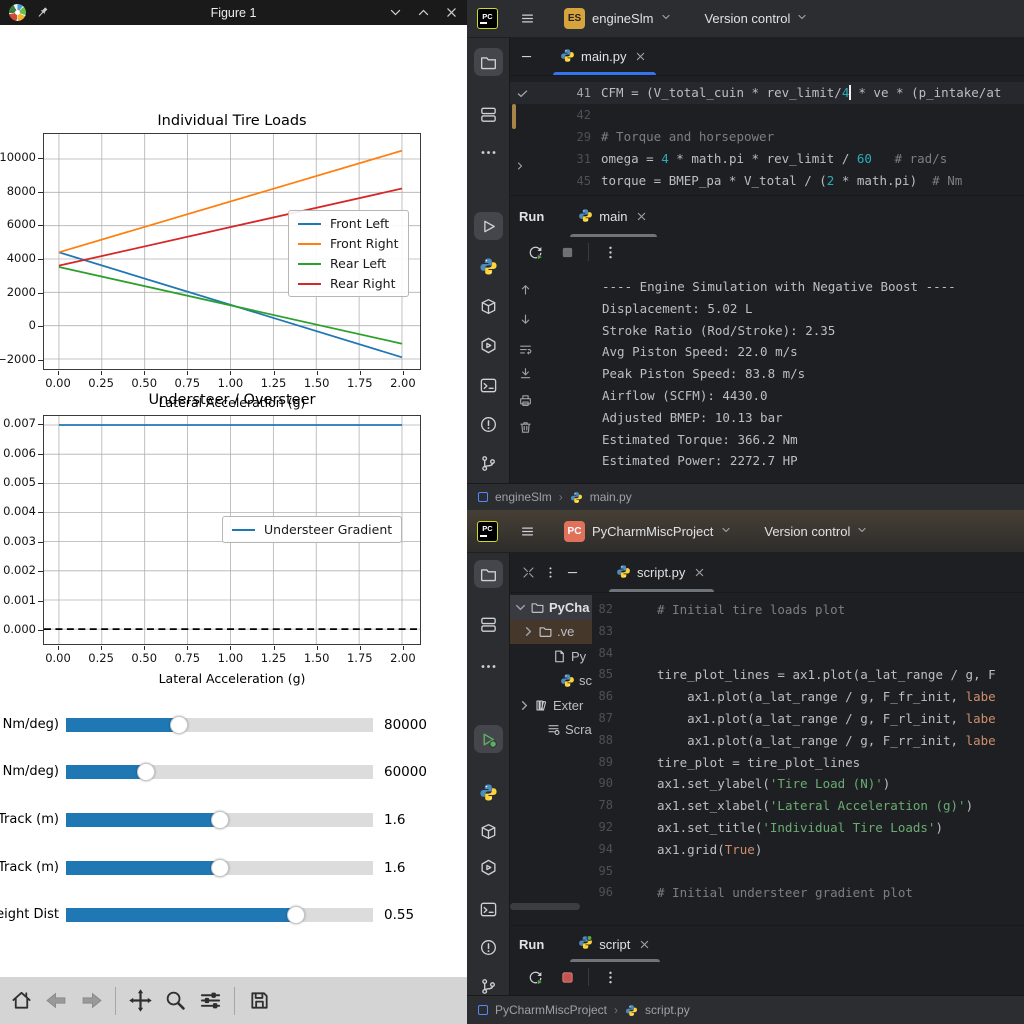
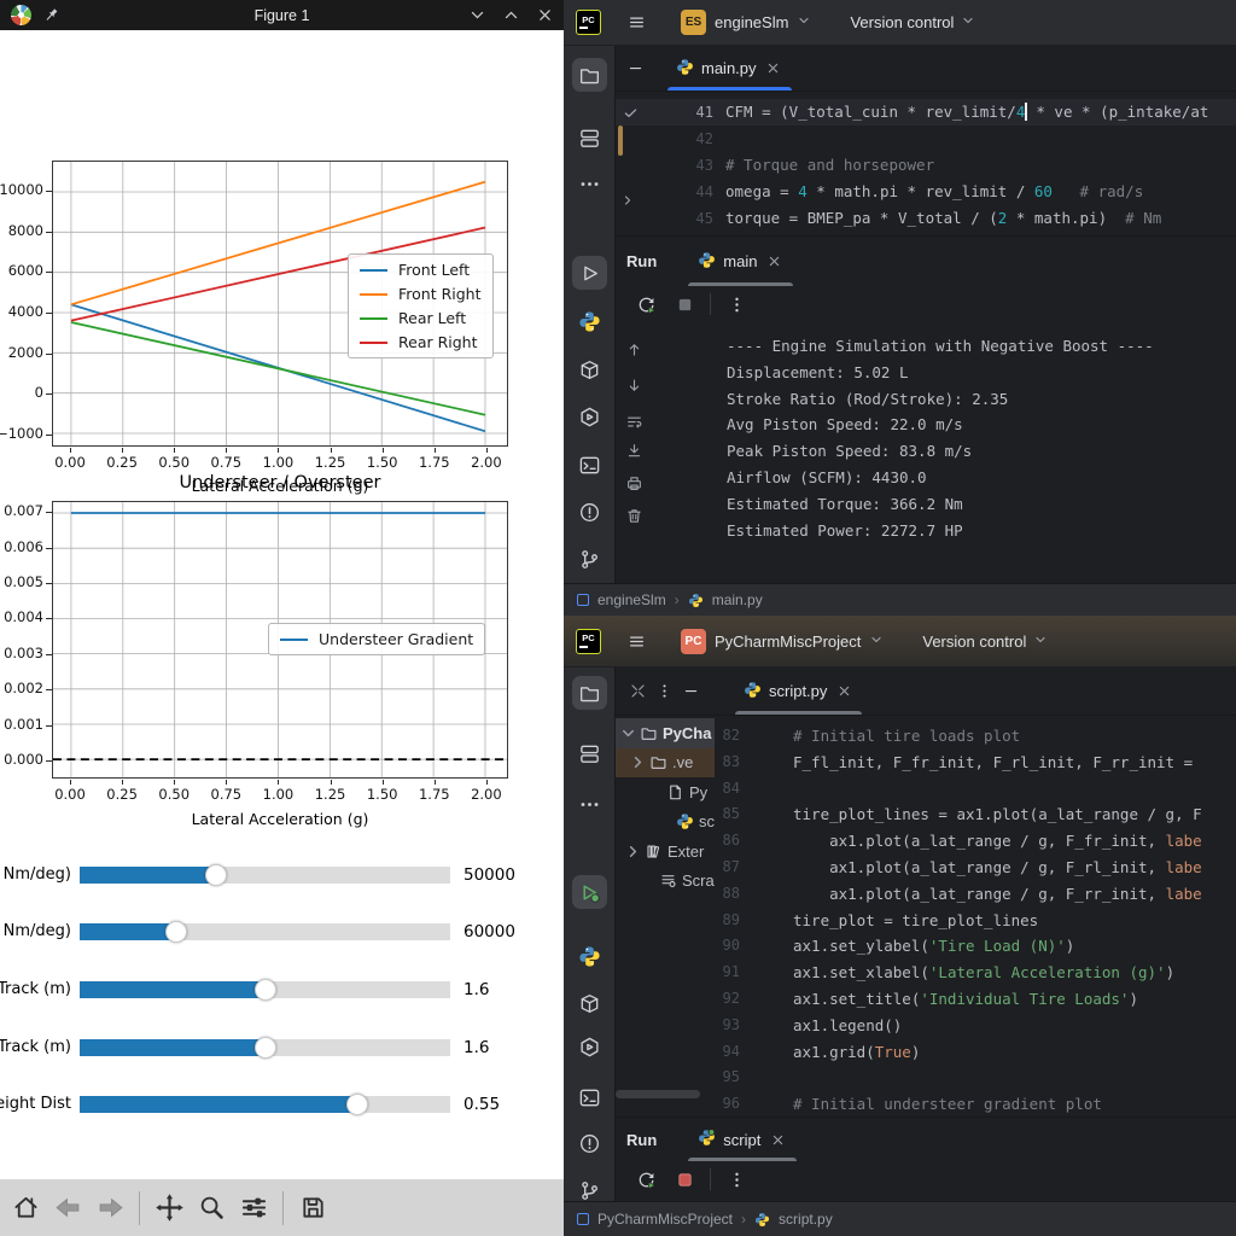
  Figure 1
- Individual Tire Loads
  Lateral Acceleration (g)
  Understeer / Oversteer
  Lateral Acceleration (g)
  Front Left
  Front Right
  Rear Left
  Rear Right
  Understeer Gradient
  Nm/deg)
- 80000
+ 50000
  Nm/deg)
  60000
  Track (m)
  1.6
  Track (m)
  1.6
  eight Dist
  0.55
  0.00
  0.25
  0.50
  0.75
  1.00
  1.25
  1.50
  1.75
  2.00
  10000
  8000
  6000
  4000
  2000
  0
- −2000
+ −1000
  0.00
  0.25
  0.50
  0.75
  1.00
  1.25
  1.50
  1.75
  2.00
  0.007
  0.006
  0.005
  0.004
  0.003
  0.002
  0.001
  0.000
  PC
  ES
  engineSlm
  Version control
  main.py
  41
  CFM = (V_total_cuin * rev_limit/4 * ve * (p_intake/at
  42
- 29
+ 43
  # Torque and horsepower
- 31
+ 44
  omega = 4 * math.pi * rev_limit / 60 # rad/s
  45
  torque = BMEP_pa * V_total / (2 * math.pi) # Nm
  Run
  main
  ---- Engine Simulation with Negative Boost ----
  Displacement: 5.02 L
  Stroke Ratio (Rod/Stroke): 2.35
  Avg Piston Speed: 22.0 m/s
  Peak Piston Speed: 83.8 m/s
  Airflow (SCFM): 4430.0
- Adjusted BMEP: 10.13 bar
  Estimated Torque: 366.2 Nm
  Estimated Power: 2272.7 HP
  engineSlm
  ›
  main.py
  PC
  PC
  PyCharmMiscProject
  Version control
  script.py
  82
  # Initial tire loads plot
  83
+ F_fl_init, F_fr_init, F_rl_init, F_rr_init =
  84
  85
  tire_plot_lines = ax1.plot(a_lat_range / g, F
  86
  ax1.plot(a_lat_range / g, F_fr_init, labe
  87
  ax1.plot(a_lat_range / g, F_rl_init, labe
  88
  ax1.plot(a_lat_range / g, F_rr_init, labe
  89
  tire_plot = tire_plot_lines
  90
  ax1.set_ylabel('Tire Load (N)')
- 78
+ 91
  ax1.set_xlabel('Lateral Acceleration (g)')
  92
  ax1.set_title('Individual Tire Loads')
+ 93
+ ax1.legend()
  94
  ax1.grid(True)
  95
  96
  # Initial understeer gradient plot
  PyCha
  .ve
  Py
  sc
  Exter
  Scra
  Run
  script
  PyCharmMiscProject
  ›
  script.py
